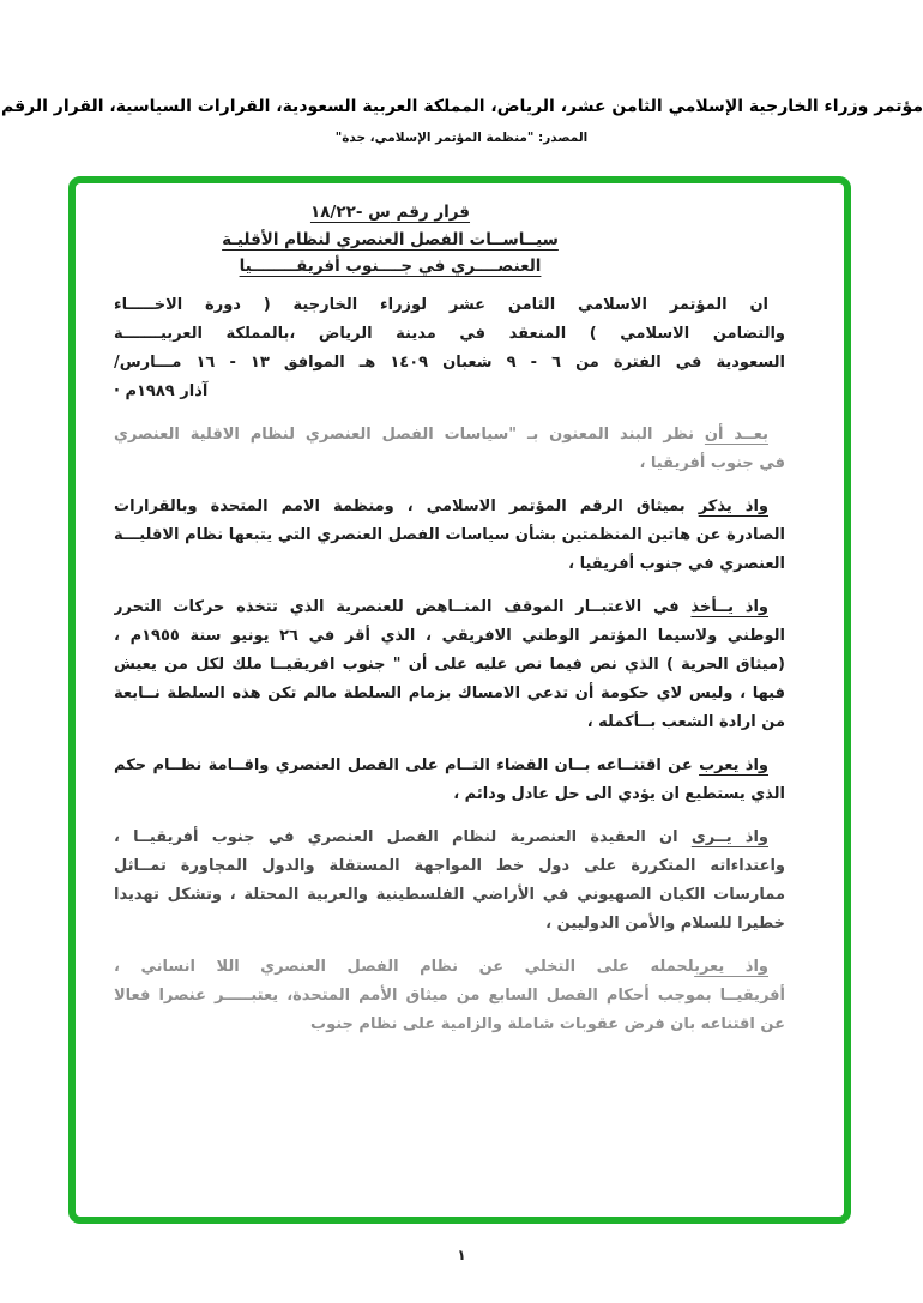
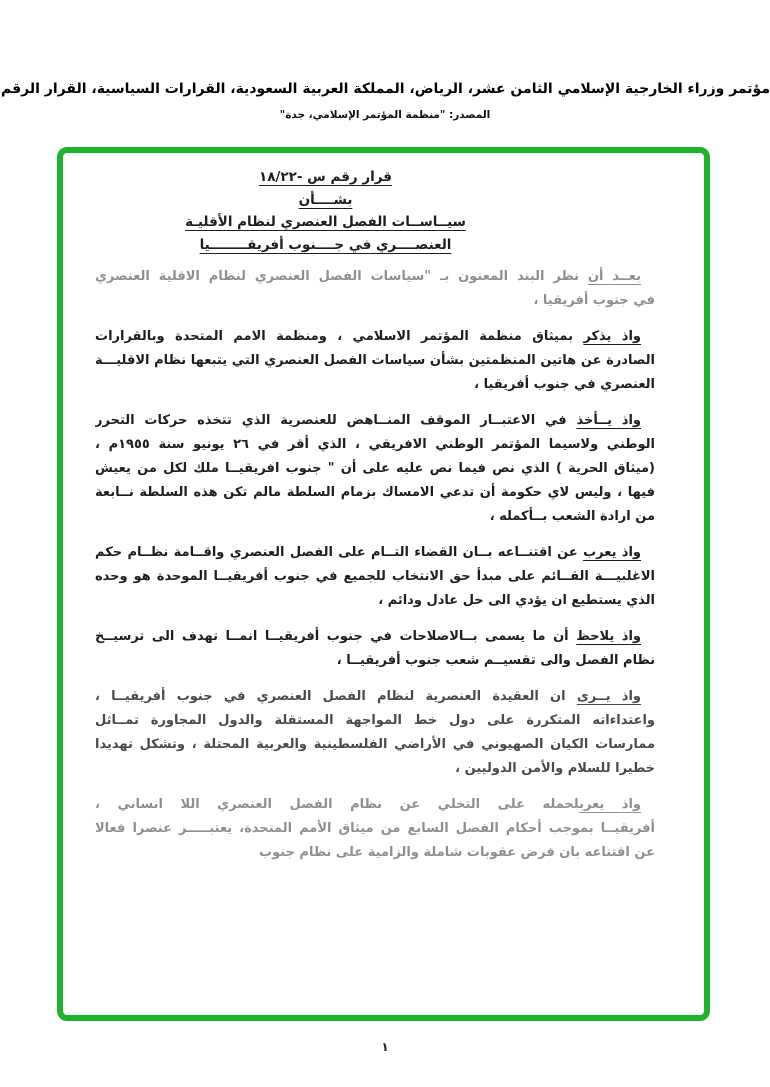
  مؤتمر وزراء الخارجية الإسلامي الثامن عشر، الرياض، المملكة العربية السعودية، القرارات السياسية، القرار الرقم
  المصدر: "منظمة المؤتمر الإسلامي، جدة"
  قرار رقم ١٨/٢٢- س
+ بشــــأن
  سيــاســات الفصل العنصري لنظام الأقليـة
  العنصــــري في جــــنوب أفريقــــــــيا
- ان المؤتمر الاسلامي الثامن عشر لوزراء الخارجية ( دورة الاخـــــاء
- والتضامن الاسلامي ) المنعقد في مدينة الرياض ،بالمملكة العربيـــــــة
- السعودية في الفترة من ٦ - ٩ شعبان ١٤٠٩ هـ الموافق ١٣ - ١٦ مـــارس/
- آذار ١٩٨٩م ·
  بعــد أن نظر البند المعنون بـ "سياسات الفصل العنصري لنظام الاقلية العنصري
  في جنوب أفريقيا ،
- واذ يذكر بميثاق الرقم المؤتمر الاسلامي ، ومنظمة الامم المتحدة وبالقرارات
+ واذ يذكر بميثاق منظمة المؤتمر الاسلامي ، ومنظمة الامم المتحدة وبالقرارات
  الصادرة عن هاتين المنظمتين بشأن سياسات الفصل العنصري التي يتبعها نظام الاقليـــة
  العنصري في جنوب أفريقيا ،
  واذ يــأخذ في الاعتبــار الموقف المنــاهض للعنصرية الذي تتخذه حركات التحرر
  الوطني ولاسيما المؤتمر الوطني الافريقي ، الذي أقر في ٢٦ يونيو سنة ١٩٥٥م ،
  (ميثاق الحرية ) الذي نص فيما نص عليه على أن " جنوب افريقيــا ملك لكل من يعيش
  فيها ، وليس لاي حكومة أن تدعي الامساك بزمام السلطة مالم تكن هذه السلطة نــابعة
  من ارادة الشعب بــأكمله ،
  واذ يعرب عن اقتنــاعه بــان القضاء التــام على الفصل العنصري واقــامة نظــام حكم
+ الاغلبيـــة القــائم على مبدأ حق الانتخاب للجميع في جنوب أفريقيــا الموحدة هو وحده
  الذي يستطيع ان يؤدي الى حل عادل ودائم ،
+ واذ يلاحظ أن ما يسمى بــالاصلاحات في جنوب أفريقيــا انمــا تهدف الى ترسيــخ
+ نظام الفصل والى تقسيــم شعب جنوب أفريقيــا ،
  واذ يــرى ان العقيدة العنصرية لنظام الفصل العنصري في جنوب أفريقيــا ،
  واعتداءاته المتكررة على دول خط المواجهة المستقلة والدول المجاورة تمــاثل
  ممارسات الكيان الصهيوني في الأراضي الفلسطينية والعربية المحتلة ، وتشكل تهديدا
  خطيرا للسلام والأمن الدوليين ،
  واذ يعربلحمله على التخلي عن نظام الفصل العنصري اللا انساني ،
  أفريقيــا بموجب أحكام الفصل السابع من ميثاق الأمم المتحدة، يعتبـــــر عنصرا فعالا
  عن اقتناعه بان فرض عقوبات شاملة والزامية على نظام جنوب
  ١
